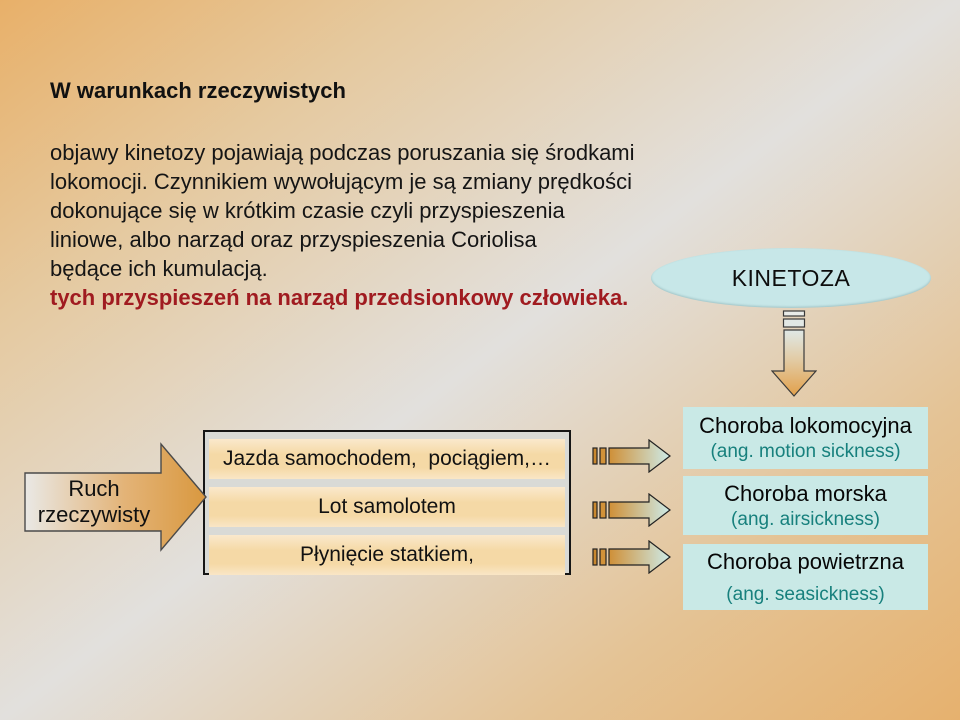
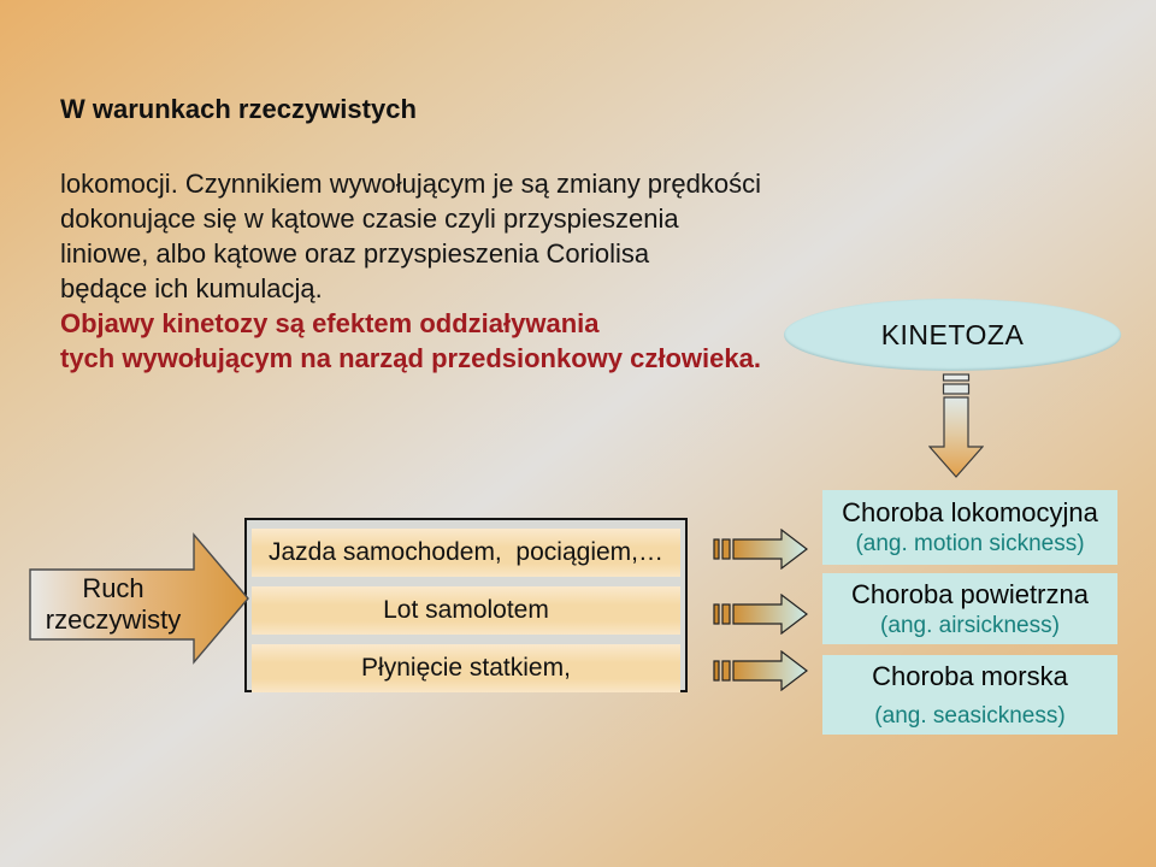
  W warunkach rzeczywistych
- objawy kinetozy pojawiają podczas poruszania się środkami
  lokomocji. Czynnikiem wywołującym je są zmiany prędkości
- dokonujące się w krótkim czasie czyli przyspieszenia
+ dokonujące się w kątowe czasie czyli przyspieszenia
- liniowe, albo narząd oraz przyspieszenia Coriolisa
+ liniowe, albo kątowe oraz przyspieszenia Coriolisa
  będące ich kumulacją.
+ Objawy kinetozy są efektem oddziaływania
- tych przyspieszeń na narząd przedsionkowy człowieka.
+ tych wywołującym na narząd przedsionkowy człowieka.
  KINETOZA
  Ruch
  rzeczywisty
  Jazda samochodem, pociągiem,…
  Lot samolotem
  Płynięcie statkiem,
  Choroba lokomocyjna
  (ang. motion sickness)
- Choroba morska
+ Choroba powietrzna
  (ang. airsickness)
- Choroba powietrzna
+ Choroba morska
  (ang. seasickness)
